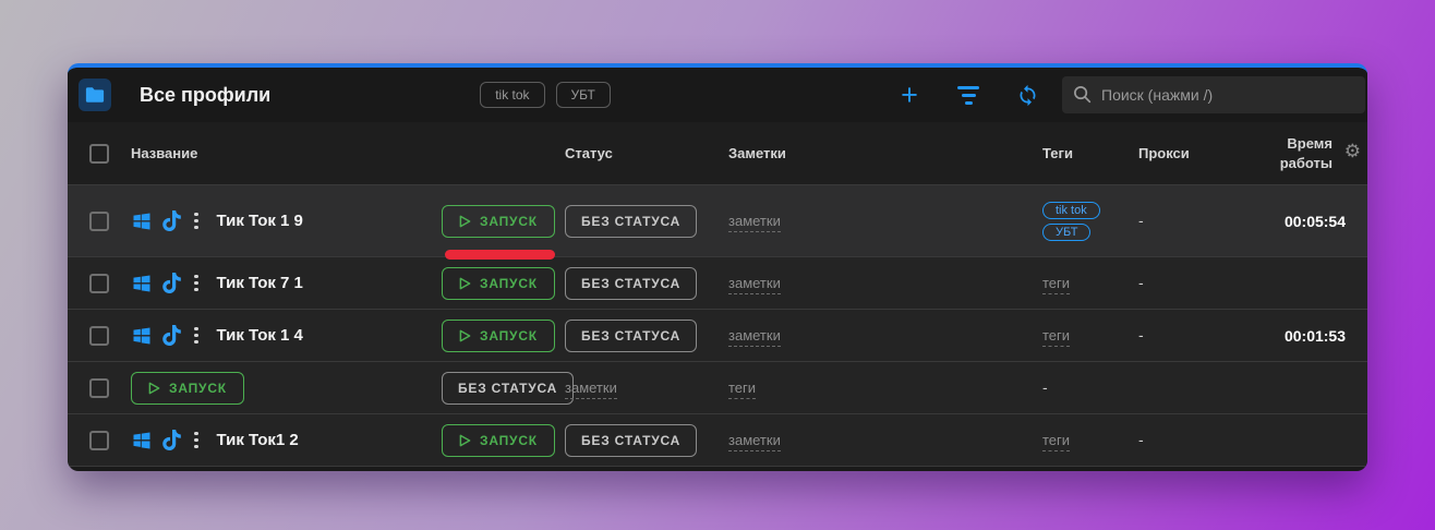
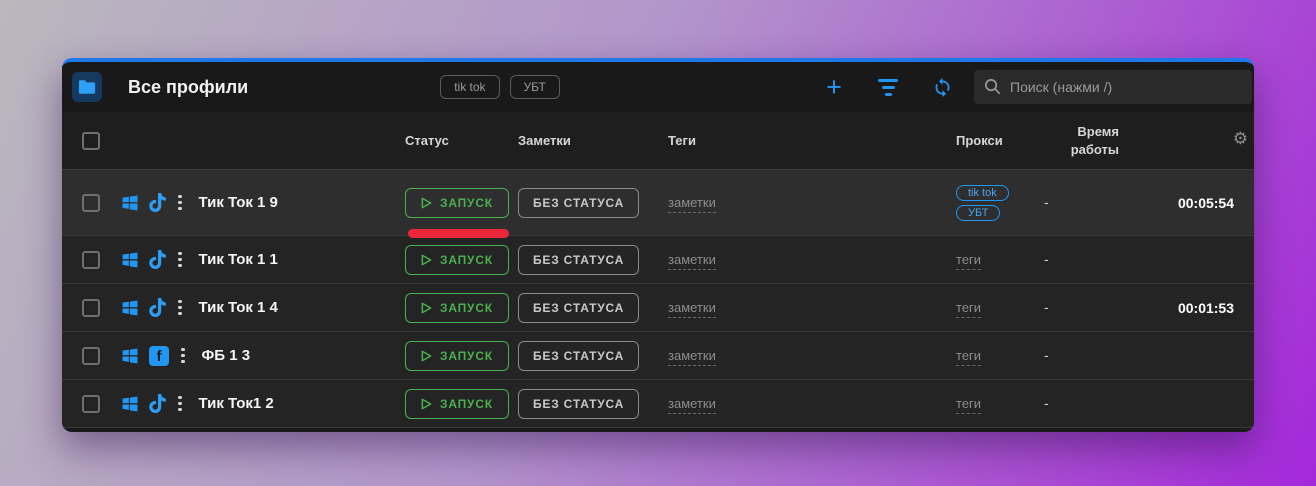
  Все профили
  tik tok
  УБТ
  +
  Поиск (нажми /)
- Название
  Статус
  Заметки
  Теги
  Прокси
  Время работы
  ⚙
  Тик Ток 1 9
  ЗАПУСК
  БЕЗ СТАТУСА
  заметки
  tik tok
  УБТ
  -
  00:05:54
- Тик Ток 7 1
+ Тик Ток 1 1
  ЗАПУСК
  БЕЗ СТАТУСА
  заметки
  теги
  -
  Тик Ток 1 4
  ЗАПУСК
  БЕЗ СТАТУСА
  заметки
  теги
  -
  00:01:53
+ f
+ ФБ 1 3
  ЗАПУСК
  БЕЗ СТАТУСА
  заметки
  теги
  -
  Тик Ток1 2
  ЗАПУСК
  БЕЗ СТАТУСА
  заметки
  теги
  -
